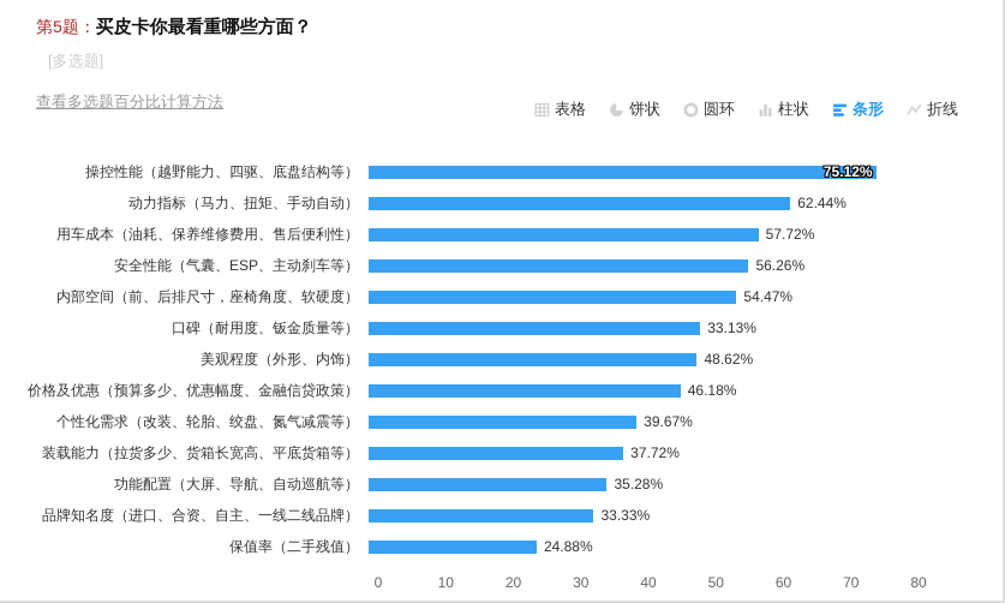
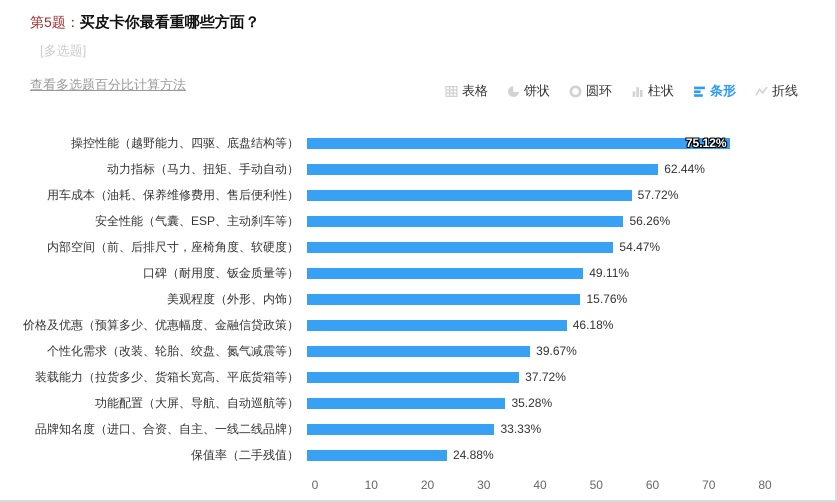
  第5题：买皮卡你最看重哪些方面？
  [多选题]
  查看多选题百分比计算方法
  表格
  饼状
  圆环
  柱状
  条形
  折线
  操控性能（越野能力、四驱、底盘结构等）
  75.12%
  动力指标（马力、扭矩、手动自动）
  62.44%
  用车成本（油耗、保养维修费用、售后便利性）
  57.72%
  安全性能（气囊、ESP、主动刹车等）
  56.26%
  内部空间（前、后排尺寸，座椅角度、软硬度）
  54.47%
  口碑（耐用度、钣金质量等）
- 33.13%
+ 49.11%
  美观程度（外形、内饰）
- 48.62%
+ 15.76%
  价格及优惠（预算多少、优惠幅度、金融信贷政策）
  46.18%
  个性化需求（改装、轮胎、绞盘、氮气减震等）
  39.67%
  装载能力（拉货多少、货箱长宽高、平底货箱等）
  37.72%
  功能配置（大屏、导航、自动巡航等）
  35.28%
  品牌知名度（进口、合资、自主、一线二线品牌）
  33.33%
  保值率（二手残值）
  24.88%
  0
  10
  20
  30
  40
  50
  60
  70
  80
